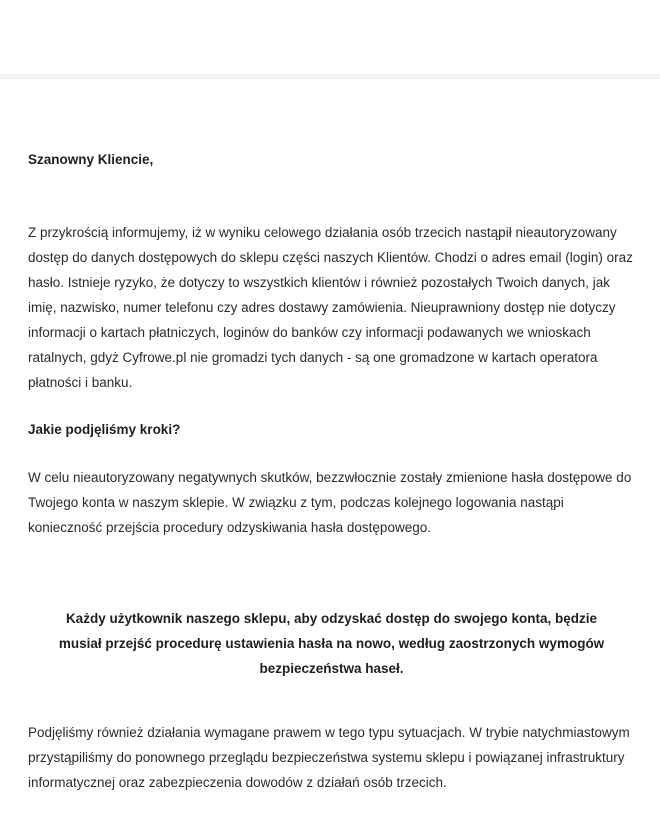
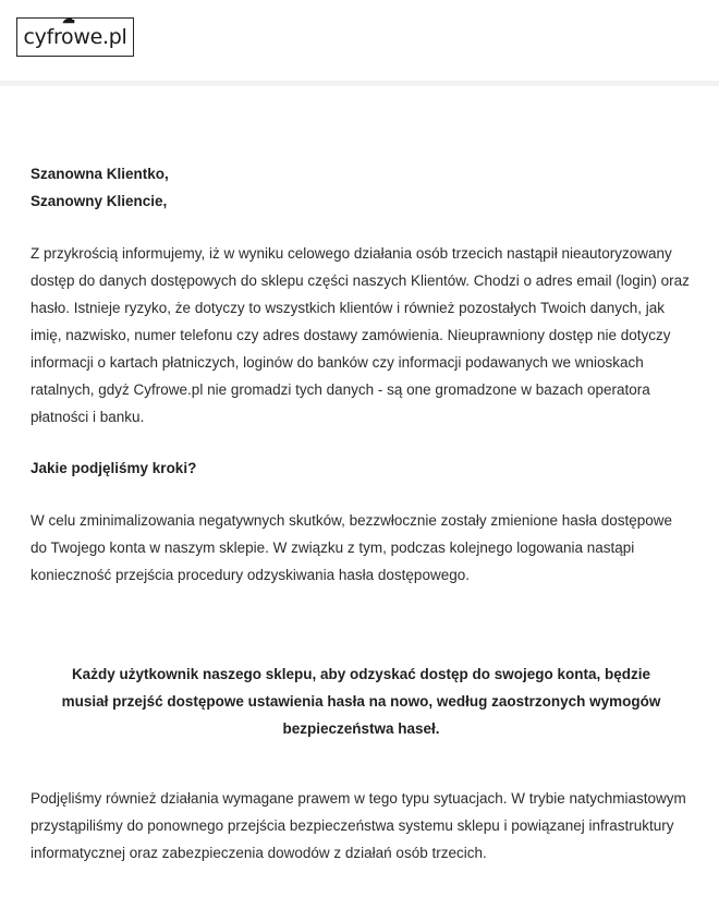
+ cyfrowe.pl
+ Szanowna Klientko,
  Szanowny Kliencie,
- Z przykrością informujemy, iż w wyniku celowego działania osób trzecich nastąpił nieautoryzowany dostęp do danych dostępowych do sklepu części naszych Klientów. Chodzi o adres email (login) oraz hasło. Istnieje ryzyko, że dotyczy to wszystkich klientów i również pozostałych Twoich danych, jak imię, nazwisko, numer telefonu czy adres dostawy zamówienia. Nieuprawniony dostęp nie dotyczy informacji o kartach płatniczych, loginów do banków czy informacji podawanych we wnioskach ratalnych, gdyż Cyfrowe.pl nie gromadzi tych danych - są one gromadzone w kartach operatora płatności i banku.
+ Z przykrością informujemy, iż w wyniku celowego działania osób trzecich nastąpił nieautoryzowany dostęp do danych dostępowych do sklepu części naszych Klientów. Chodzi o adres email (login) oraz hasło. Istnieje ryzyko, że dotyczy to wszystkich klientów i również pozostałych Twoich danych, jak imię, nazwisko, numer telefonu czy adres dostawy zamówienia. Nieuprawniony dostęp nie dotyczy informacji o kartach płatniczych, loginów do banków czy informacji podawanych we wnioskach ratalnych, gdyż Cyfrowe.pl nie gromadzi tych danych - są one gromadzone w bazach operatora płatności i banku.
  Jakie podjęliśmy kroki?
- W celu nieautoryzowany negatywnych skutków, bezzwłocznie zostały zmienione hasła dostępowe do Twojego konta w naszym sklepie. W związku z tym, podczas kolejnego logowania nastąpi konieczność przejścia procedury odzyskiwania hasła dostępowego.
+ W celu zminimalizowania negatywnych skutków, bezzwłocznie zostały zmienione hasła dostępowe do Twojego konta w naszym sklepie. W związku z tym, podczas kolejnego logowania nastąpi konieczność przejścia procedury odzyskiwania hasła dostępowego.
- Każdy użytkownik naszego sklepu, aby odzyskać dostęp do swojego konta, będzie musiał przejść procedurę ustawienia hasła na nowo, według zaostrzonych wymogów bezpieczeństwa haseł.
+ Każdy użytkownik naszego sklepu, aby odzyskać dostęp do swojego konta, będzie musiał przejść dostępowe ustawienia hasła na nowo, według zaostrzonych wymogów bezpieczeństwa haseł.
- Podjęliśmy również działania wymagane prawem w tego typu sytuacjach. W trybie natychmiastowym przystąpiliśmy do ponownego przeglądu bezpieczeństwa systemu sklepu i powiązanej infrastruktury informatycznej oraz zabezpieczenia dowodów z działań osób trzecich.
+ Podjęliśmy również działania wymagane prawem w tego typu sytuacjach. W trybie natychmiastowym przystąpiliśmy do ponownego przejścia bezpieczeństwa systemu sklepu i powiązanej infrastruktury informatycznej oraz zabezpieczenia dowodów z działań osób trzecich.
